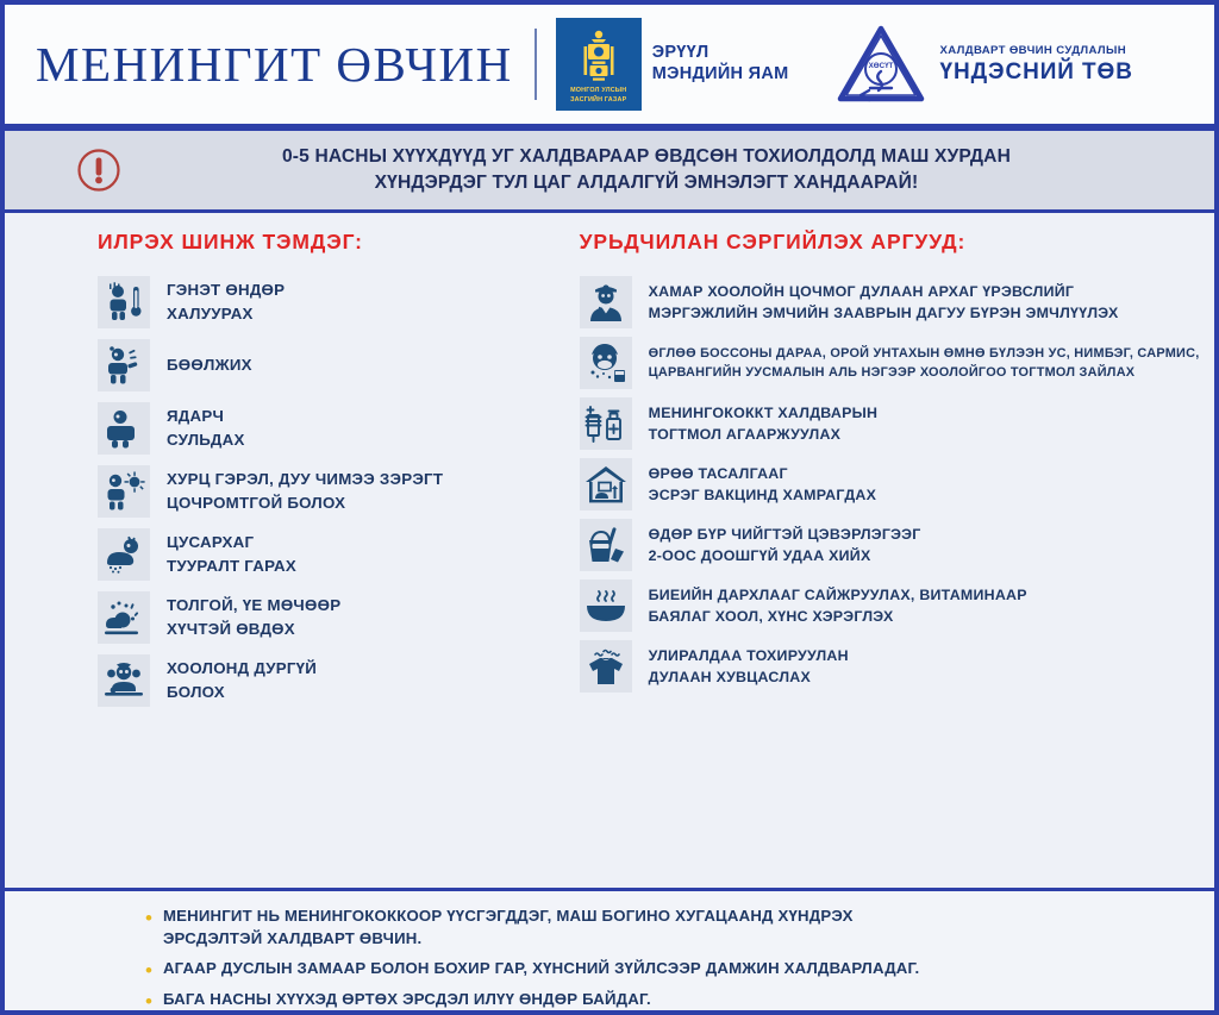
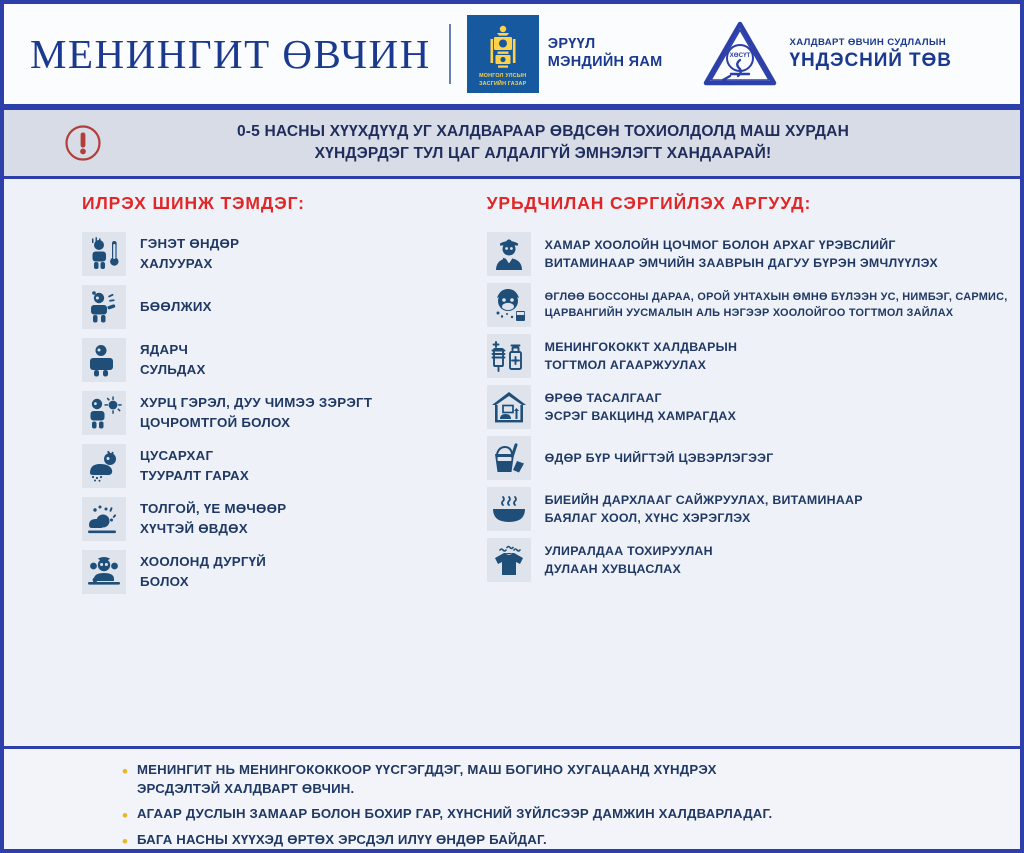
  МЕНИНГИТ ӨВЧИН
  ЭРҮҮЛ
  МЭНДИЙН ЯАМ
  ХАЛДВАРТ ӨВЧИН СУДЛАЛЫН
  ҮНДЭСНИЙ ТӨВ
  0-5 НАСНЫ ХҮҮХДҮҮД УГ ХАЛДВАРААР ӨВДСӨН ТОХИОЛДОЛД МАШ ХУРДАН
  ХҮНДЭРДЭГ ТУЛ ЦАГ АЛДАЛГҮЙ ЭМНЭЛЭГТ ХАНДААРАЙ!
  ИЛРЭХ ШИНЖ ТЭМДЭГ:
  ГЭНЭТ ӨНДӨР
  ХАЛУУРАХ
  БӨӨЛЖИХ
  ЯДАРЧ
  СУЛЬДАХ
  ХУРЦ ГЭРЭЛ, ДУУ ЧИМЭЭ ЗЭРЭГТ
  ЦОЧРОМТГОЙ БОЛОХ
  ЦУСАРХАГ
  ТУУРАЛТ ГАРАХ
  ТОЛГОЙ, ҮЕ МӨЧӨӨР
  ХҮЧТЭЙ ӨВДӨХ
  ХООЛОНД ДУРГҮЙ
  БОЛОХ
  УРЬДЧИЛАН СЭРГИЙЛЭХ АРГУУД:
- ХАМАР ХООЛОЙН ЦОЧМОГ ДУЛААН АРХАГ ҮРЭВСЛИЙГ
+ ХАМАР ХООЛОЙН ЦОЧМОГ БОЛОН АРХАГ ҮРЭВСЛИЙГ
- МЭРГЭЖЛИЙН ЭМЧИЙН ЗААВРЫН ДАГУУ БҮРЭН ЭМЧЛҮҮЛЭХ
+ ВИТАМИНААР ЭМЧИЙН ЗААВРЫН ДАГУУ БҮРЭН ЭМЧЛҮҮЛЭХ
  ӨГЛӨӨ БОССОНЫ ДАРАА, ОРОЙ УНТАХЫН ӨМНӨ БҮЛЭЭН УС, НИМБЭГ, САРМИС,
  ЦАРВАНГИЙН УУСМАЛЫН АЛЬ НЭГЭЭР ХООЛОЙГОО ТОГТМОЛ ЗАЙЛАХ
  МЕНИНГОКОККТ ХАЛДВАРЫН
  ТОГТМОЛ АГААРЖУУЛАХ
  ӨРӨӨ ТАСАЛГААГ
  ЭСРЭГ ВАКЦИНД ХАМРАГДАХ
  ӨДӨР БҮР ЧИЙГТЭЙ ЦЭВЭРЛЭГЭЭГ
- 2-ООС ДООШГҮЙ УДАА ХИЙХ
  БИЕИЙН ДАРХЛААГ САЙЖРУУЛАХ, ВИТАМИНААР
  БАЯЛАГ ХООЛ, ХҮНС ХЭРЭГЛЭХ
  УЛИРАЛДАА ТОХИРУУЛАН
  ДУЛААН ХУВЦАСЛАХ
  •
  МЕНИНГИТ НЬ МЕНИНГОКОККООР ҮҮСГЭГДДЭГ, МАШ БОГИНО ХУГАЦААНД ХҮНДРЭХ
  ЭРСДЭЛТЭЙ ХАЛДВАРТ ӨВЧИН.
  •
  АГААР ДУСЛЫН ЗАМААР БОЛОН БОХИР ГАР, ХҮНСНИЙ ЗҮЙЛСЭЭР ДАМЖИН ХАЛДВАРЛАДАГ.
  •
  БАГА НАСНЫ ХҮҮХЭД ӨРТӨХ ЭРСДЭЛ ИЛҮҮ ӨНДӨР БАЙДАГ.
